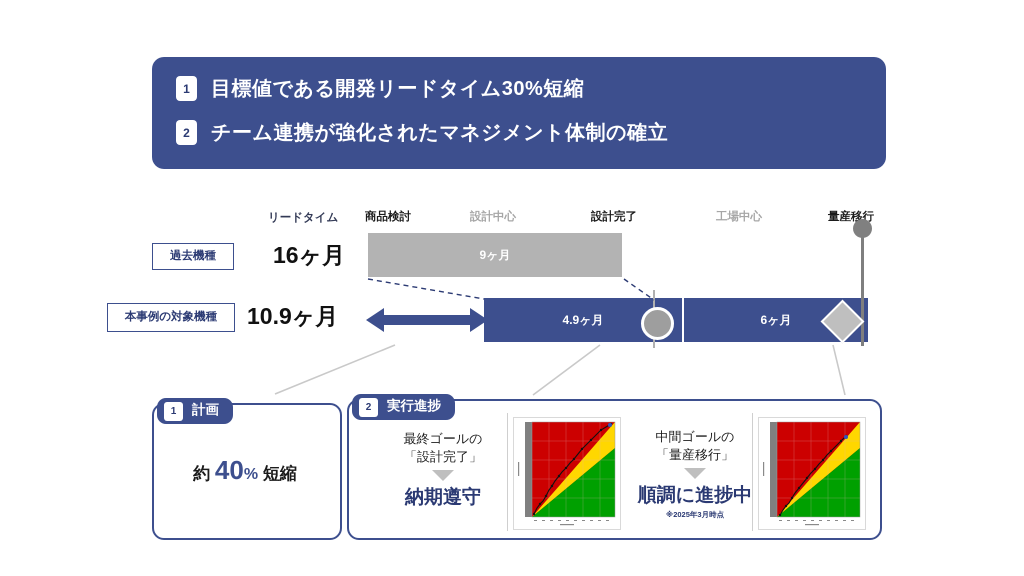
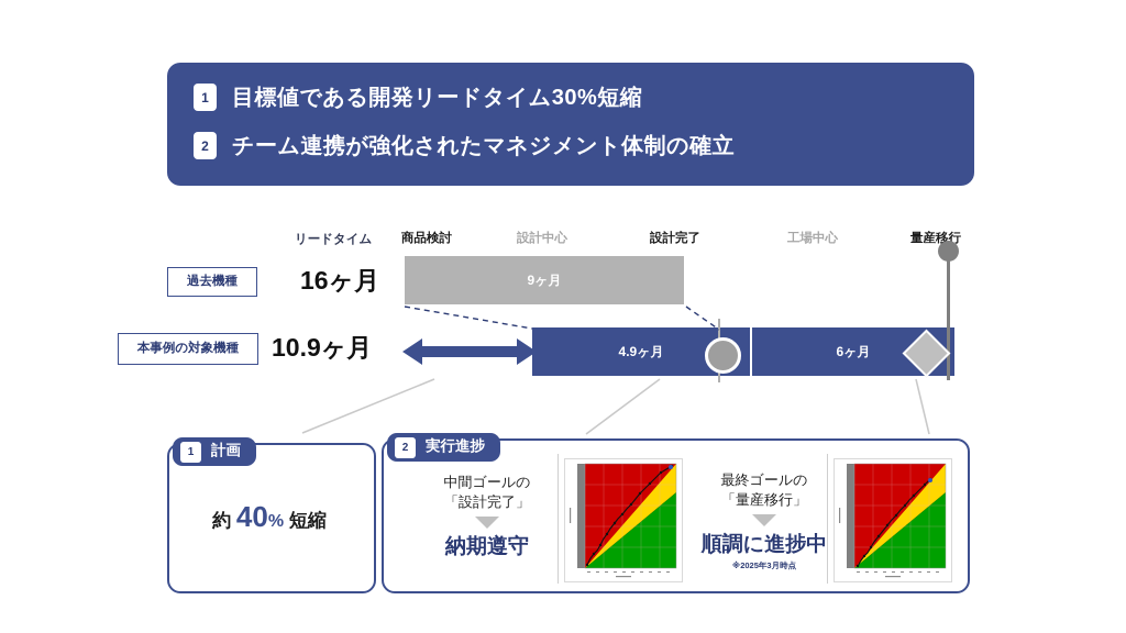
  1
  目標値である開発リードタイム30%短縮
  2
  チーム連携が強化されたマネジメント体制の確立
  リードタイム
  商品検討
  設計中心
  設計完了
  工場中心
  量産移行
  過去機種
  16ヶ月
  9ヶ月
  本事例の対象機種
  10.9ヶ月
  4.9ヶ月
  6ヶ月
  1
  計画
  約 40% 短縮
  2
  実行進捗
- 最終ゴールの
+ 中間ゴールの
  「設計完了」
  納期遵守
- 中間ゴールの
+ 最終ゴールの
  「量産移行」
  順調に進捗中
  ※2025年3月時点
